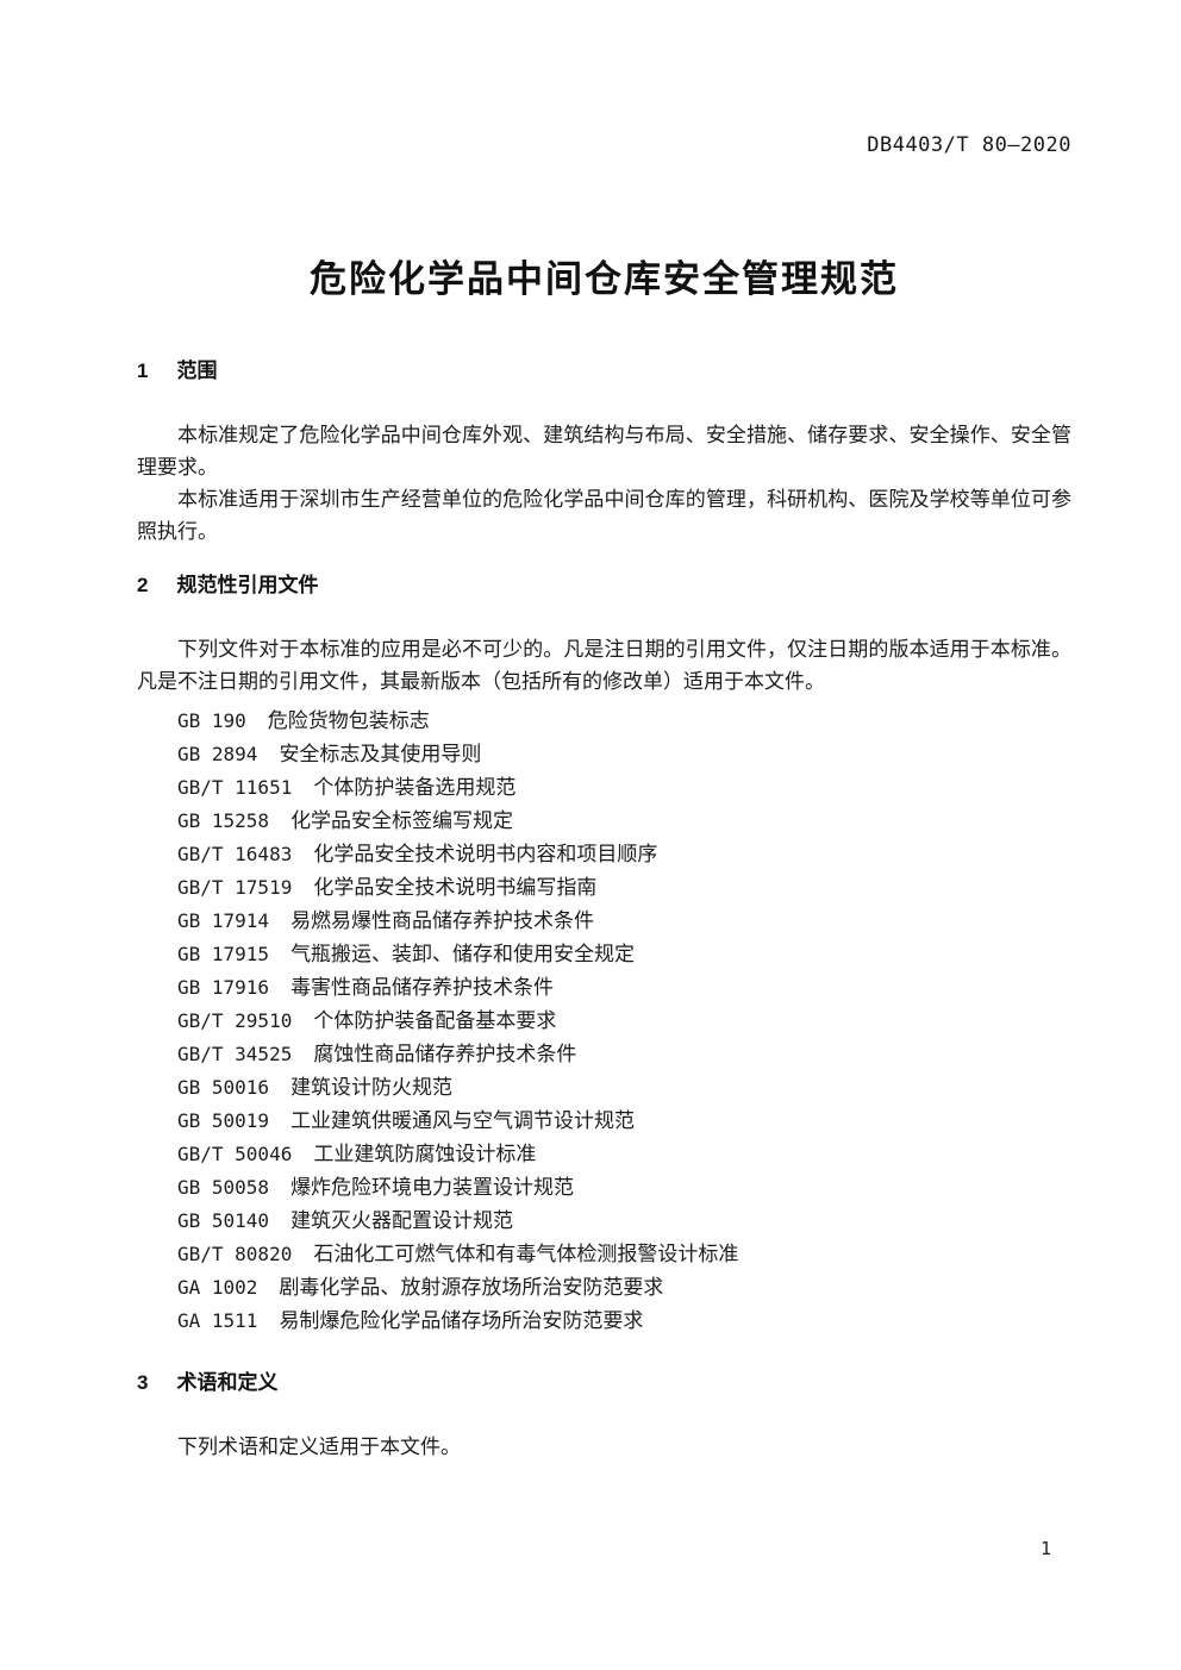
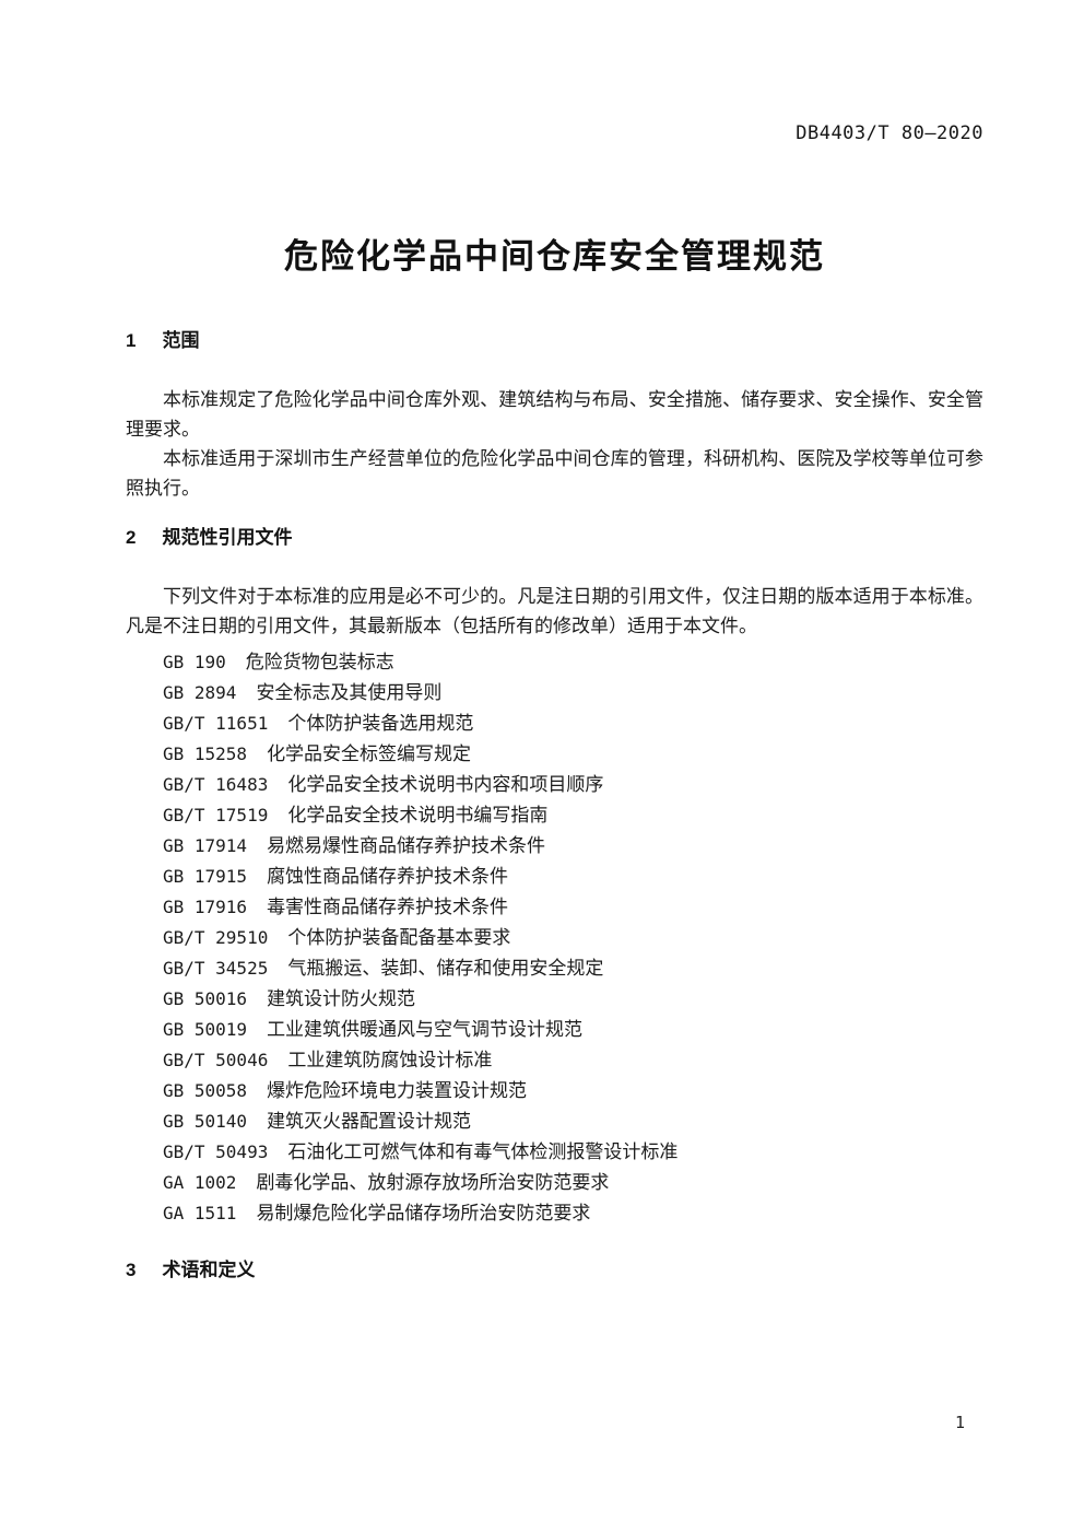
  DB4403/T 80—2020
  危险化学品中间仓库安全管理规范
  1 范围
  本标准规定了危险化学品中间仓库外观、建筑结构与布局、安全措施、储存要求、安全操作、安全管理要求。
  本标准适用于深圳市生产经营单位的危险化学品中间仓库的管理，科研机构、医院及学校等单位可参照执行。
  2 规范性引用文件
  下列文件对于本标准的应用是必不可少的。凡是注日期的引用文件，仅注日期的版本适用于本标准。凡是不注日期的引用文件，其最新版本（包括所有的修改单）适用于本文件。
  GB 190 危险货物包装标志
  GB 2894 安全标志及其使用导则
  GB/T 11651 个体防护装备选用规范
  GB 15258 化学品安全标签编写规定
  GB/T 16483 化学品安全技术说明书内容和项目顺序
  GB/T 17519 化学品安全技术说明书编写指南
  GB 17914 易燃易爆性商品储存养护技术条件
- GB 17915 气瓶搬运、装卸、储存和使用安全规定
+ GB 17915 腐蚀性商品储存养护技术条件
  GB 17916 毒害性商品储存养护技术条件
  GB/T 29510 个体防护装备配备基本要求
- GB/T 34525 腐蚀性商品储存养护技术条件
+ GB/T 34525 气瓶搬运、装卸、储存和使用安全规定
  GB 50016 建筑设计防火规范
  GB 50019 工业建筑供暖通风与空气调节设计规范
  GB/T 50046 工业建筑防腐蚀设计标准
  GB 50058 爆炸危险环境电力装置设计规范
  GB 50140 建筑灭火器配置设计规范
- GB/T 80820 石油化工可燃气体和有毒气体检测报警设计标准
+ GB/T 50493 石油化工可燃气体和有毒气体检测报警设计标准
  GA 1002 剧毒化学品、放射源存放场所治安防范要求
  GA 1511 易制爆危险化学品储存场所治安防范要求
  3 术语和定义
- 下列术语和定义适用于本文件。
  1
